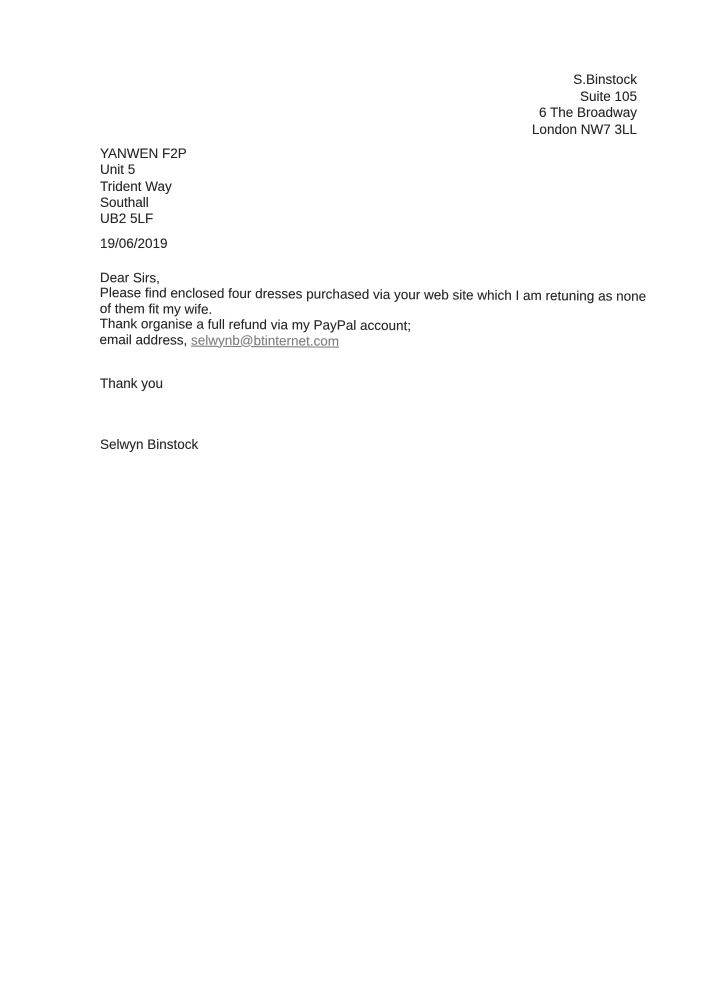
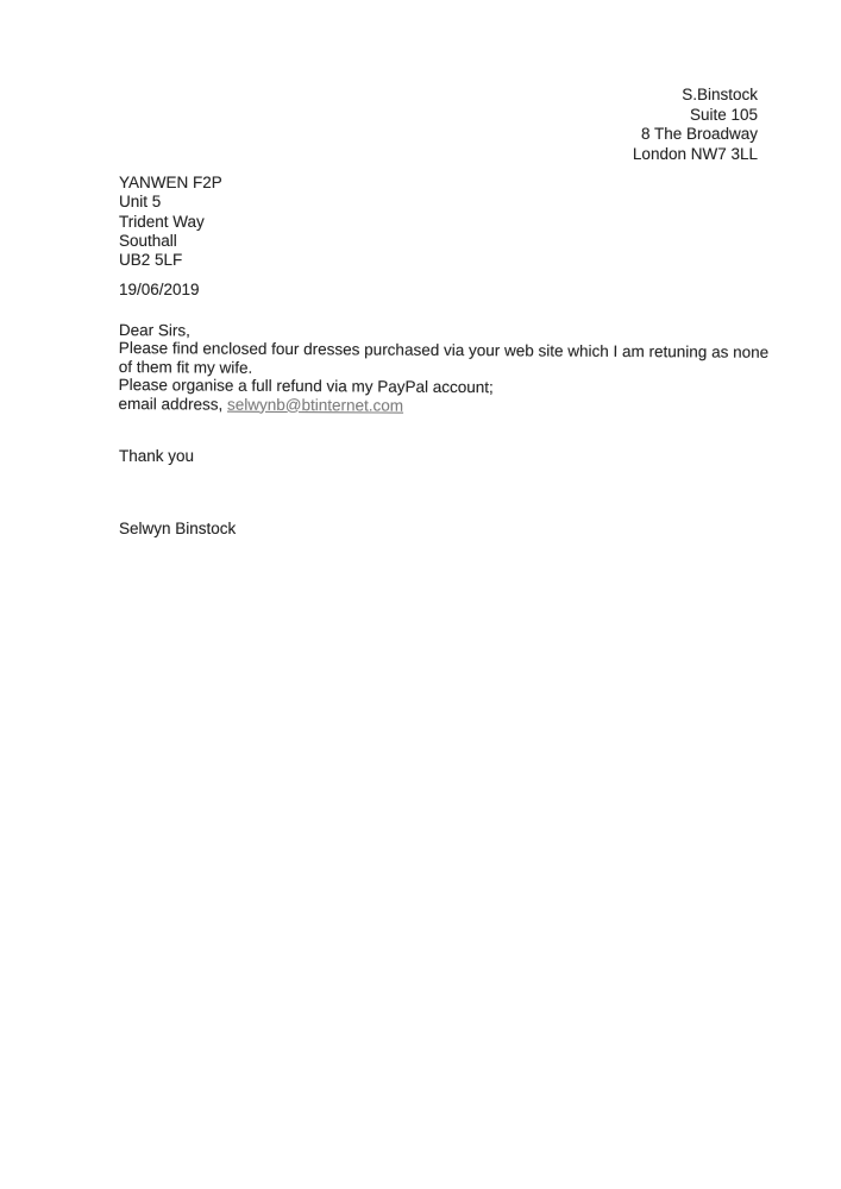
  S.Binstock
  Suite 105
- 6 The Broadway
+ 8 The Broadway
  London NW7 3LL
  YANWEN F2P
  Unit 5
  Trident Way
  Southall
  UB2 5LF
  19/06/2019
  Dear Sirs,
  Please find enclosed four dresses purchased via your web site which I am retuning as none of them fit my wife.
- Thank organise a full refund via my PayPal account;
+ Please organise a full refund via my PayPal account;
  email address, selwynb@btinternet.com
  Thank you
  Selwyn Binstock
